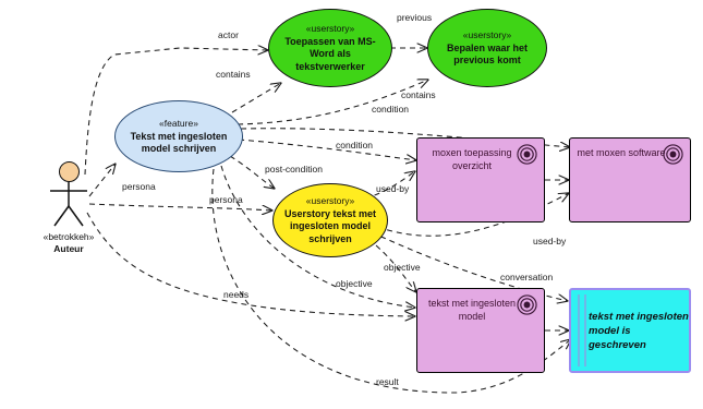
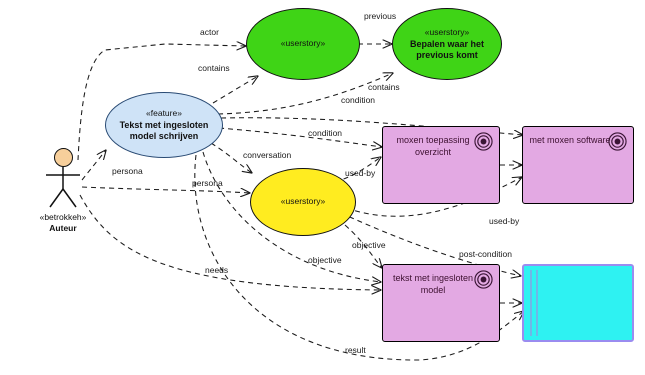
  «betrokkeh»
  Auteur
  «userstory»
- Toepassen van MS-Word als tekstverwerker
  «userstory»
  Bepalen waar het previous komt
  «feature»
  Tekst met ingesloten model schrijven
  «userstory»
- Userstory tekst met ingesloten model schrijven
  moxen toepassing overzicht
  met moxen software
  tekst met ingesloten model
- tekst met ingesloten model is geschreven
  actor
  previous
  contains
  contains
  condition
  condition
- post-condition
+ conversation
  persona
  persona
  used-by
  used-by
  objective
  objective
- conversation
+ post-condition
  needs
  result
